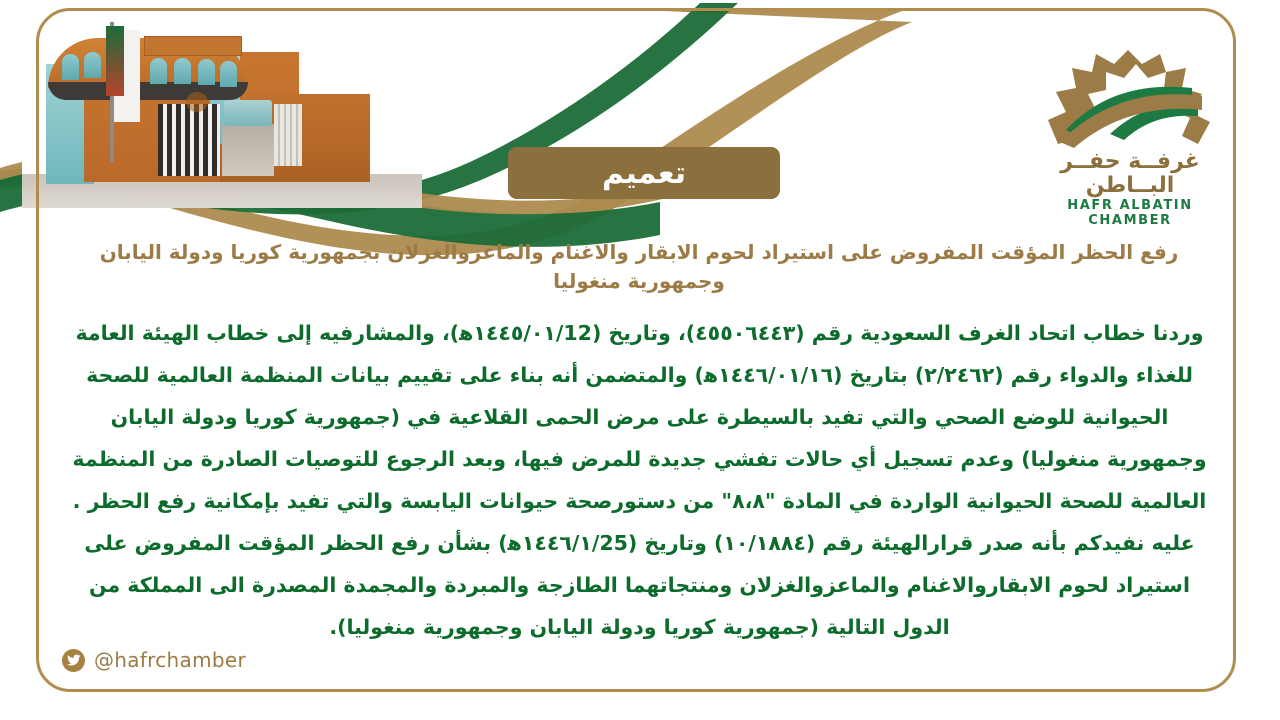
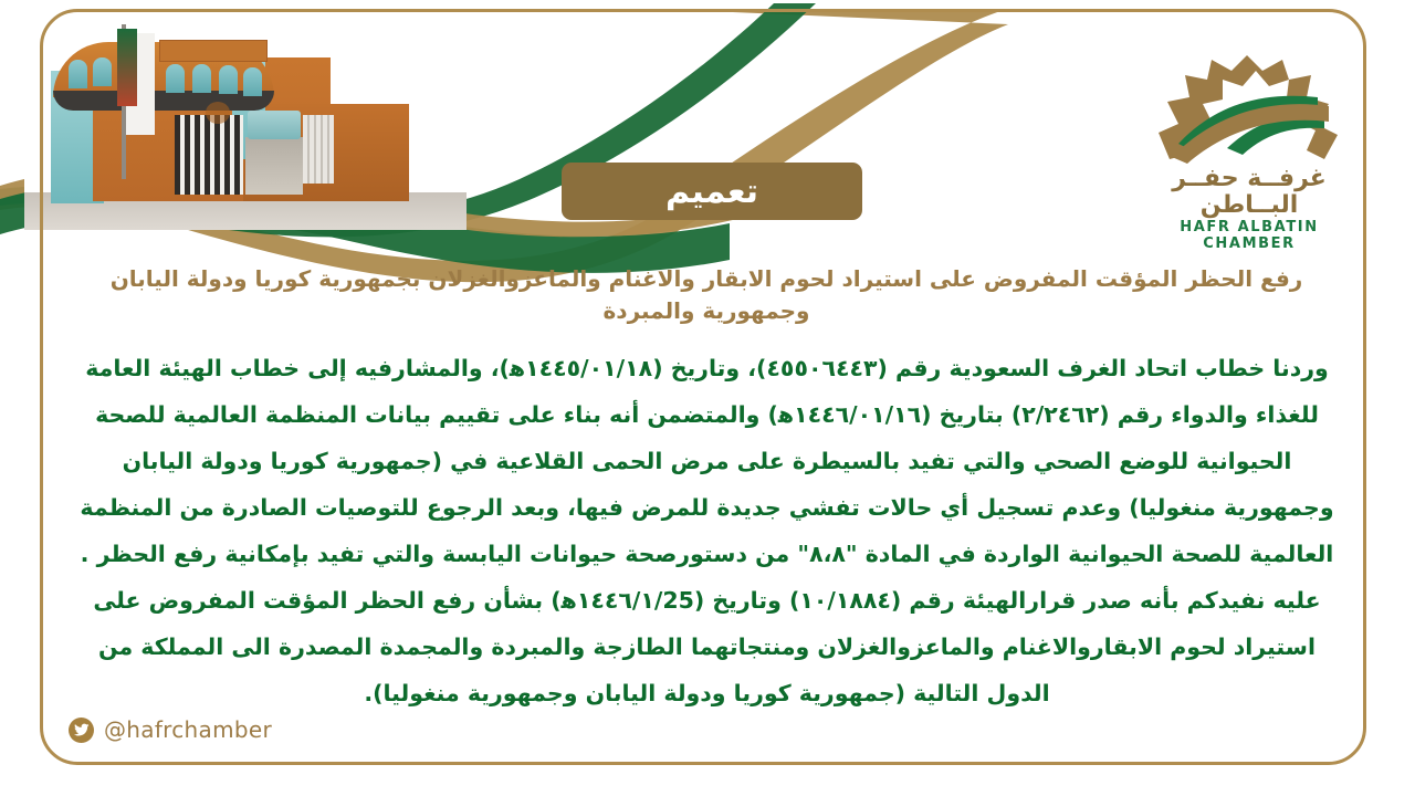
  تعميم
  غرفــة حفــر البــاطن
  HAFR ALBATIN CHAMBER
- رفع الحظر المؤقت المفروض على استيراد لحوم الابقار والاغنام والماعزوالغزلان بجمهورية كوريا ودولة اليابان وجمهورية منغوليا
+ رفع الحظر المؤقت المفروض على استيراد لحوم الابقار والاغنام والماعزوالغزلان بجمهورية كوريا ودولة اليابان وجمهورية والمبردة
- وردنا خطاب اتحاد الغرف السعودية رقم (٤٥٥٠٦٤٤٣)، وتاريخ (١٤٤٥/٠١/12ﻫ)، والمشارفيه إلى خطاب الهيئة العامة للغذاء والدواء رقم (٢/٢٤٦٢) بتاريخ (١٤٤٦/٠١/١٦ﻫ) والمتضمن أنه بناء على تقييم بيانات المنظمة العالمية للصحة الحيوانية للوضع الصحي والتي تفيد بالسيطرة على مرض الحمى القلاعية في (جمهورية كوريا ودولة اليابان وجمهورية منغوليا) وعدم تسجيل أي حالات تفشي جديدة للمرض فيها، وبعد الرجوع للتوصيات الصادرة من المنظمة العالمية للصحة الحيوانية الواردة في المادة "٨،٨" من دستورصحة حيوانات اليابسة والتي تفيد بإمكانية رفع الحظر .
+ وردنا خطاب اتحاد الغرف السعودية رقم (٤٥٥٠٦٤٤٣)، وتاريخ (١٤٤٥/٠١/١٨ﻫ)، والمشارفيه إلى خطاب الهيئة العامة للغذاء والدواء رقم (٢/٢٤٦٢) بتاريخ (١٤٤٦/٠١/١٦ﻫ) والمتضمن أنه بناء على تقييم بيانات المنظمة العالمية للصحة الحيوانية للوضع الصحي والتي تفيد بالسيطرة على مرض الحمى القلاعية في (جمهورية كوريا ودولة اليابان وجمهورية منغوليا) وعدم تسجيل أي حالات تفشي جديدة للمرض فيها، وبعد الرجوع للتوصيات الصادرة من المنظمة العالمية للصحة الحيوانية الواردة في المادة "٨،٨" من دستورصحة حيوانات اليابسة والتي تفيد بإمكانية رفع الحظر .
  عليه نفيدكم بأنه صدر قرارالهيئة رقم (١٠/١٨٨٤) وتاريخ (١٤٤٦/١/25ﻫ) بشأن رفع الحظر المؤقت المفروض على استيراد لحوم الابقاروالاغنام والماعزوالغزلان ومنتجاتهما الطازجة والمبردة والمجمدة المصدرة الى المملكة من الدول التالية (جمهورية كوريا ودولة اليابان وجمهورية منغوليا).
  @hafrchamber
